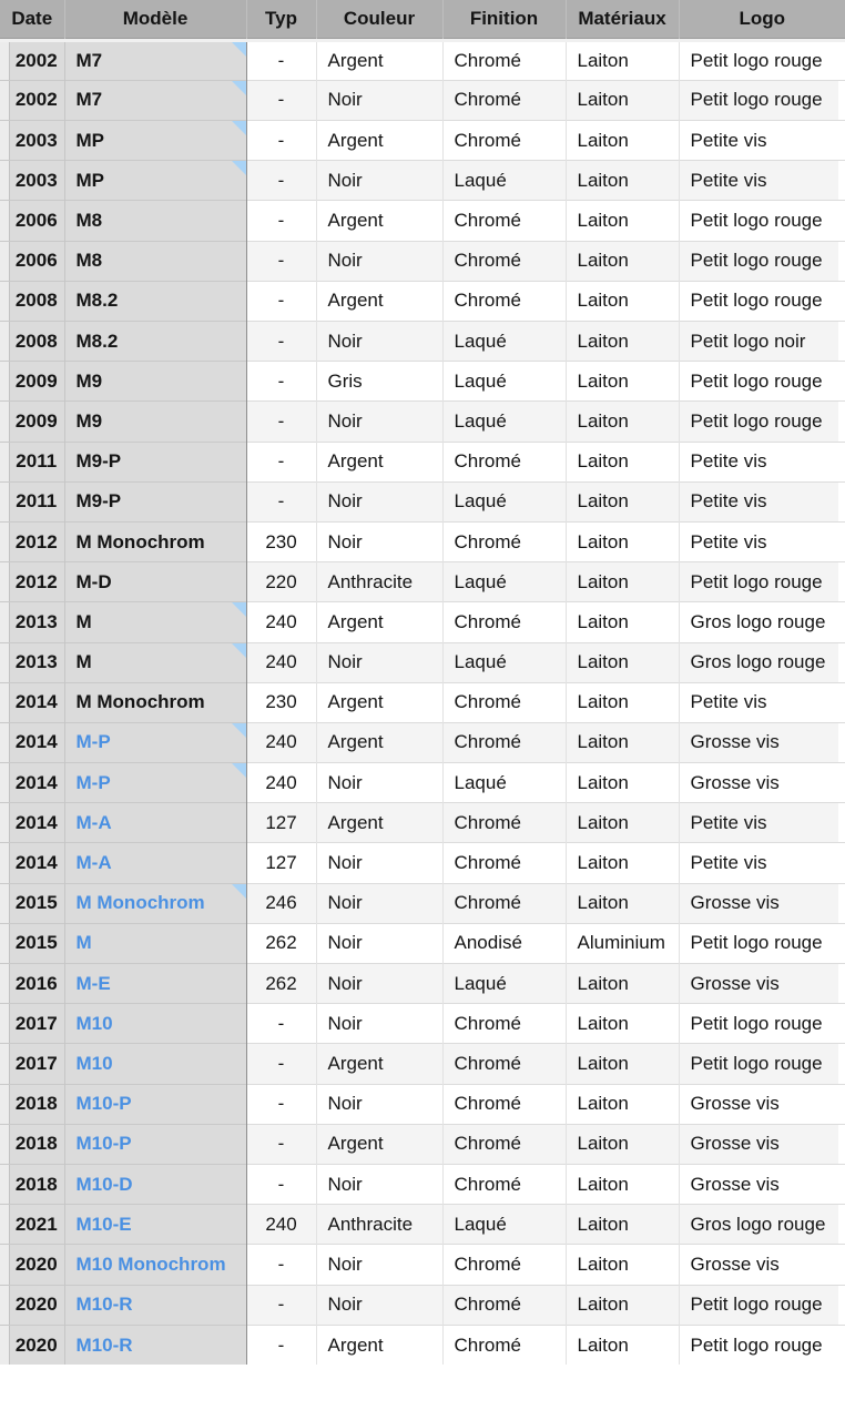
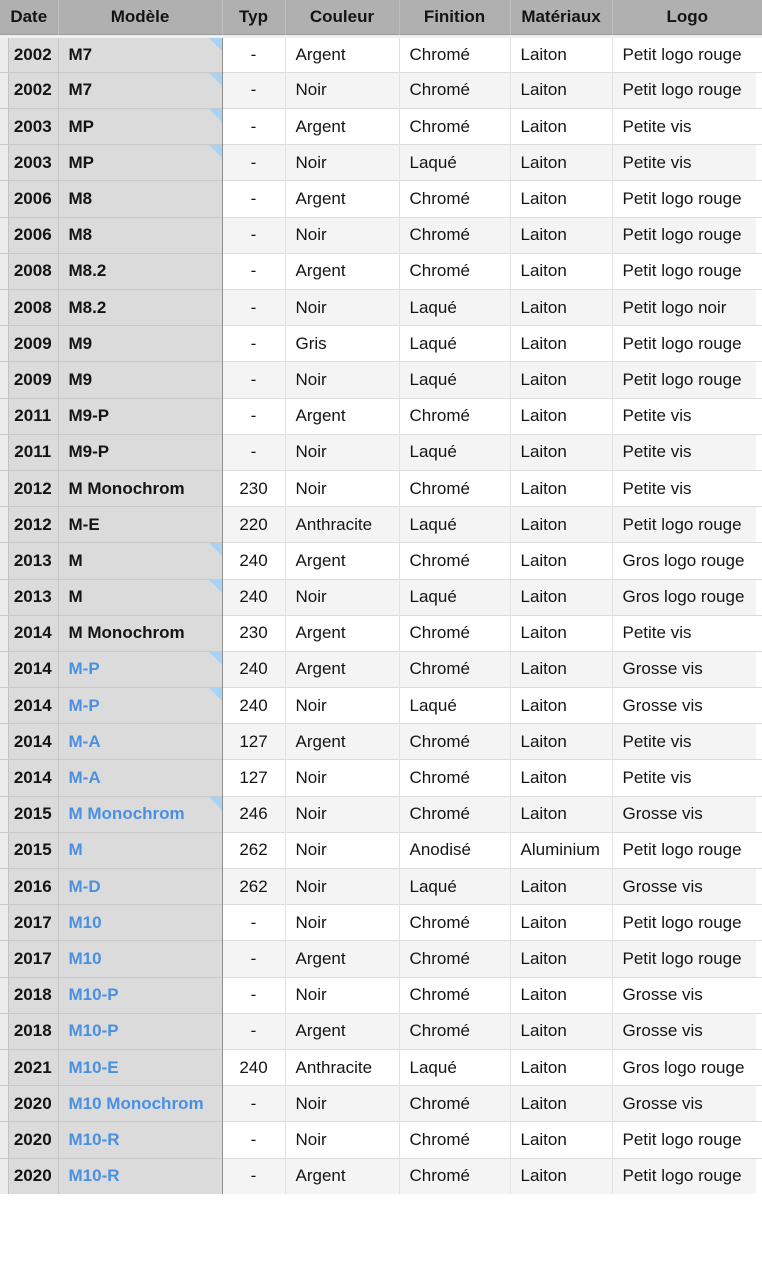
  Date	Modèle	Typ	Couleur	Finition	Matériaux	Logo
  2002	M7	-	Argent	Chromé	Laiton	Petit logo rouge
  2002	M7	-	Noir	Chromé	Laiton	Petit logo rouge
  2003	MP	-	Argent	Chromé	Laiton	Petite vis
  2003	MP	-	Noir	Laqué	Laiton	Petite vis
  2006	M8	-	Argent	Chromé	Laiton	Petit logo rouge
  2006	M8	-	Noir	Chromé	Laiton	Petit logo rouge
  2008	M8.2	-	Argent	Chromé	Laiton	Petit logo rouge
  2008	M8.2	-	Noir	Laqué	Laiton	Petit logo noir
  2009	M9	-	Gris	Laqué	Laiton	Petit logo rouge
  2009	M9	-	Noir	Laqué	Laiton	Petit logo rouge
  2011	M9-P	-	Argent	Chromé	Laiton	Petite vis
  2011	M9-P	-	Noir	Laqué	Laiton	Petite vis
  2012	M Monochrom	230	Noir	Chromé	Laiton	Petite vis
- 2012	M-D	220	Anthracite	Laqué	Laiton	Petit logo rouge
+ 2012	M-E	220	Anthracite	Laqué	Laiton	Petit logo rouge
  2013	M	240	Argent	Chromé	Laiton	Gros logo rouge
  2013	M	240	Noir	Laqué	Laiton	Gros logo rouge
  2014	M Monochrom	230	Argent	Chromé	Laiton	Petite vis
  2014	M-P	240	Argent	Chromé	Laiton	Grosse vis
  2014	M-P	240	Noir	Laqué	Laiton	Grosse vis
  2014	M-A	127	Argent	Chromé	Laiton	Petite vis
  2014	M-A	127	Noir	Chromé	Laiton	Petite vis
  2015	M Monochrom	246	Noir	Chromé	Laiton	Grosse vis
  2015	M	262	Noir	Anodisé	Aluminium	Petit logo rouge
- 2016	M-E	262	Noir	Laqué	Laiton	Grosse vis
+ 2016	M-D	262	Noir	Laqué	Laiton	Grosse vis
  2017	M10	-	Noir	Chromé	Laiton	Petit logo rouge
  2017	M10	-	Argent	Chromé	Laiton	Petit logo rouge
  2018	M10-P	-	Noir	Chromé	Laiton	Grosse vis
  2018	M10-P	-	Argent	Chromé	Laiton	Grosse vis
- 2018	M10-D	-	Noir	Chromé	Laiton	Grosse vis
  2021	M10-E	240	Anthracite	Laqué	Laiton	Gros logo rouge
  2020	M10 Monochrom	-	Noir	Chromé	Laiton	Grosse vis
  2020	M10-R	-	Noir	Chromé	Laiton	Petit logo rouge
  2020	M10-R	-	Argent	Chromé	Laiton	Petit logo rouge
